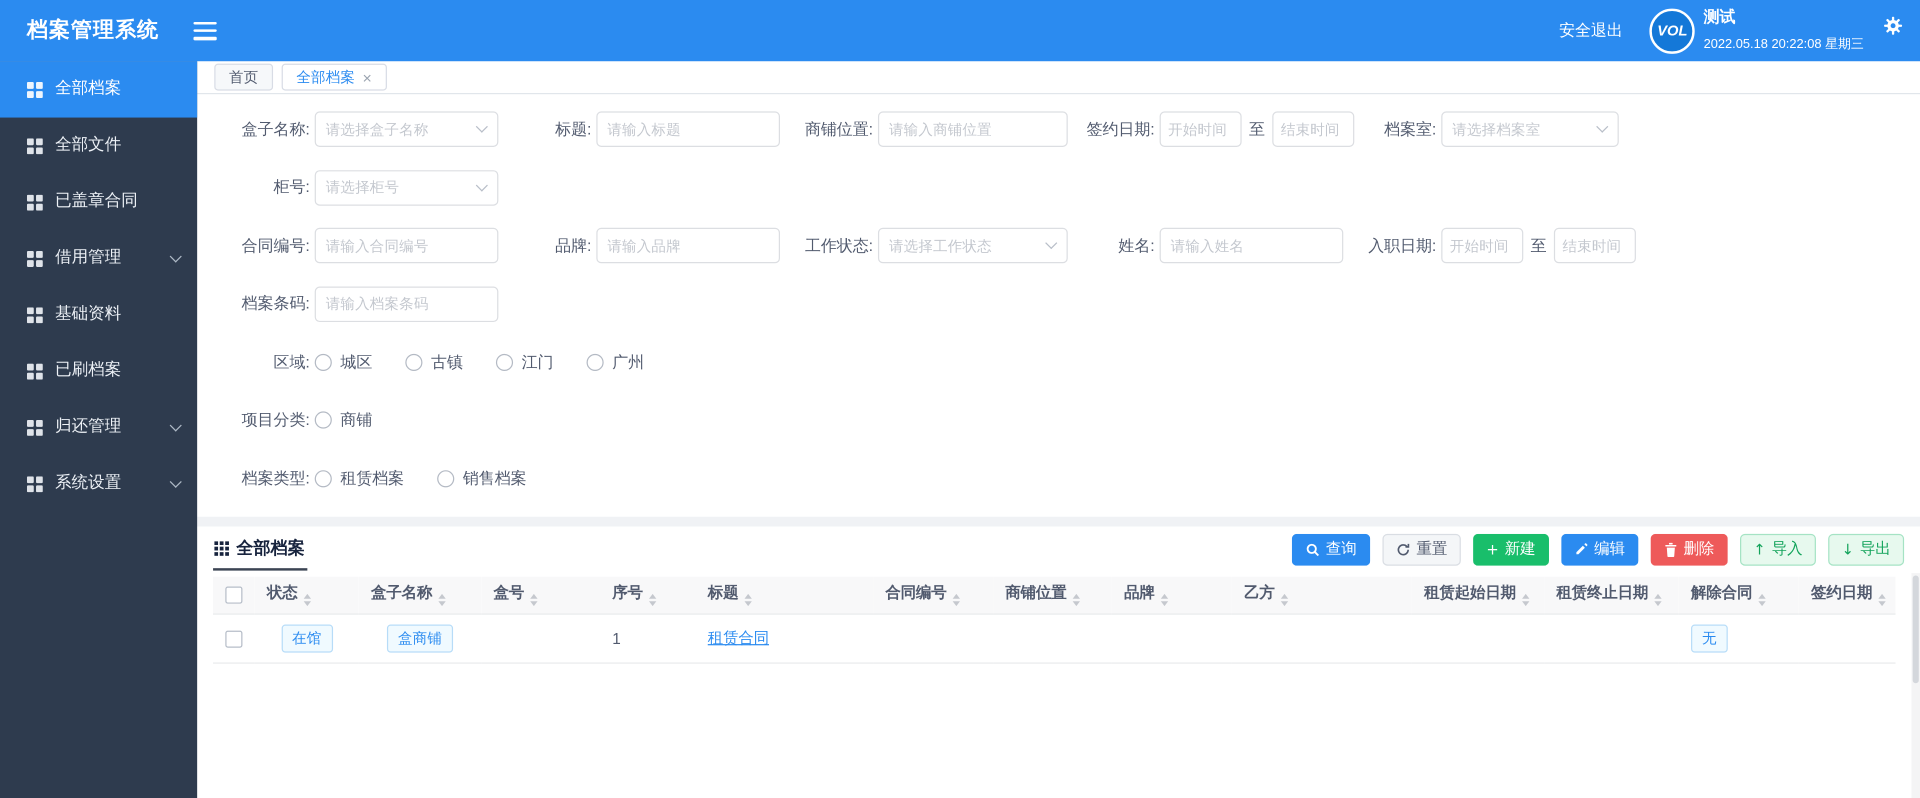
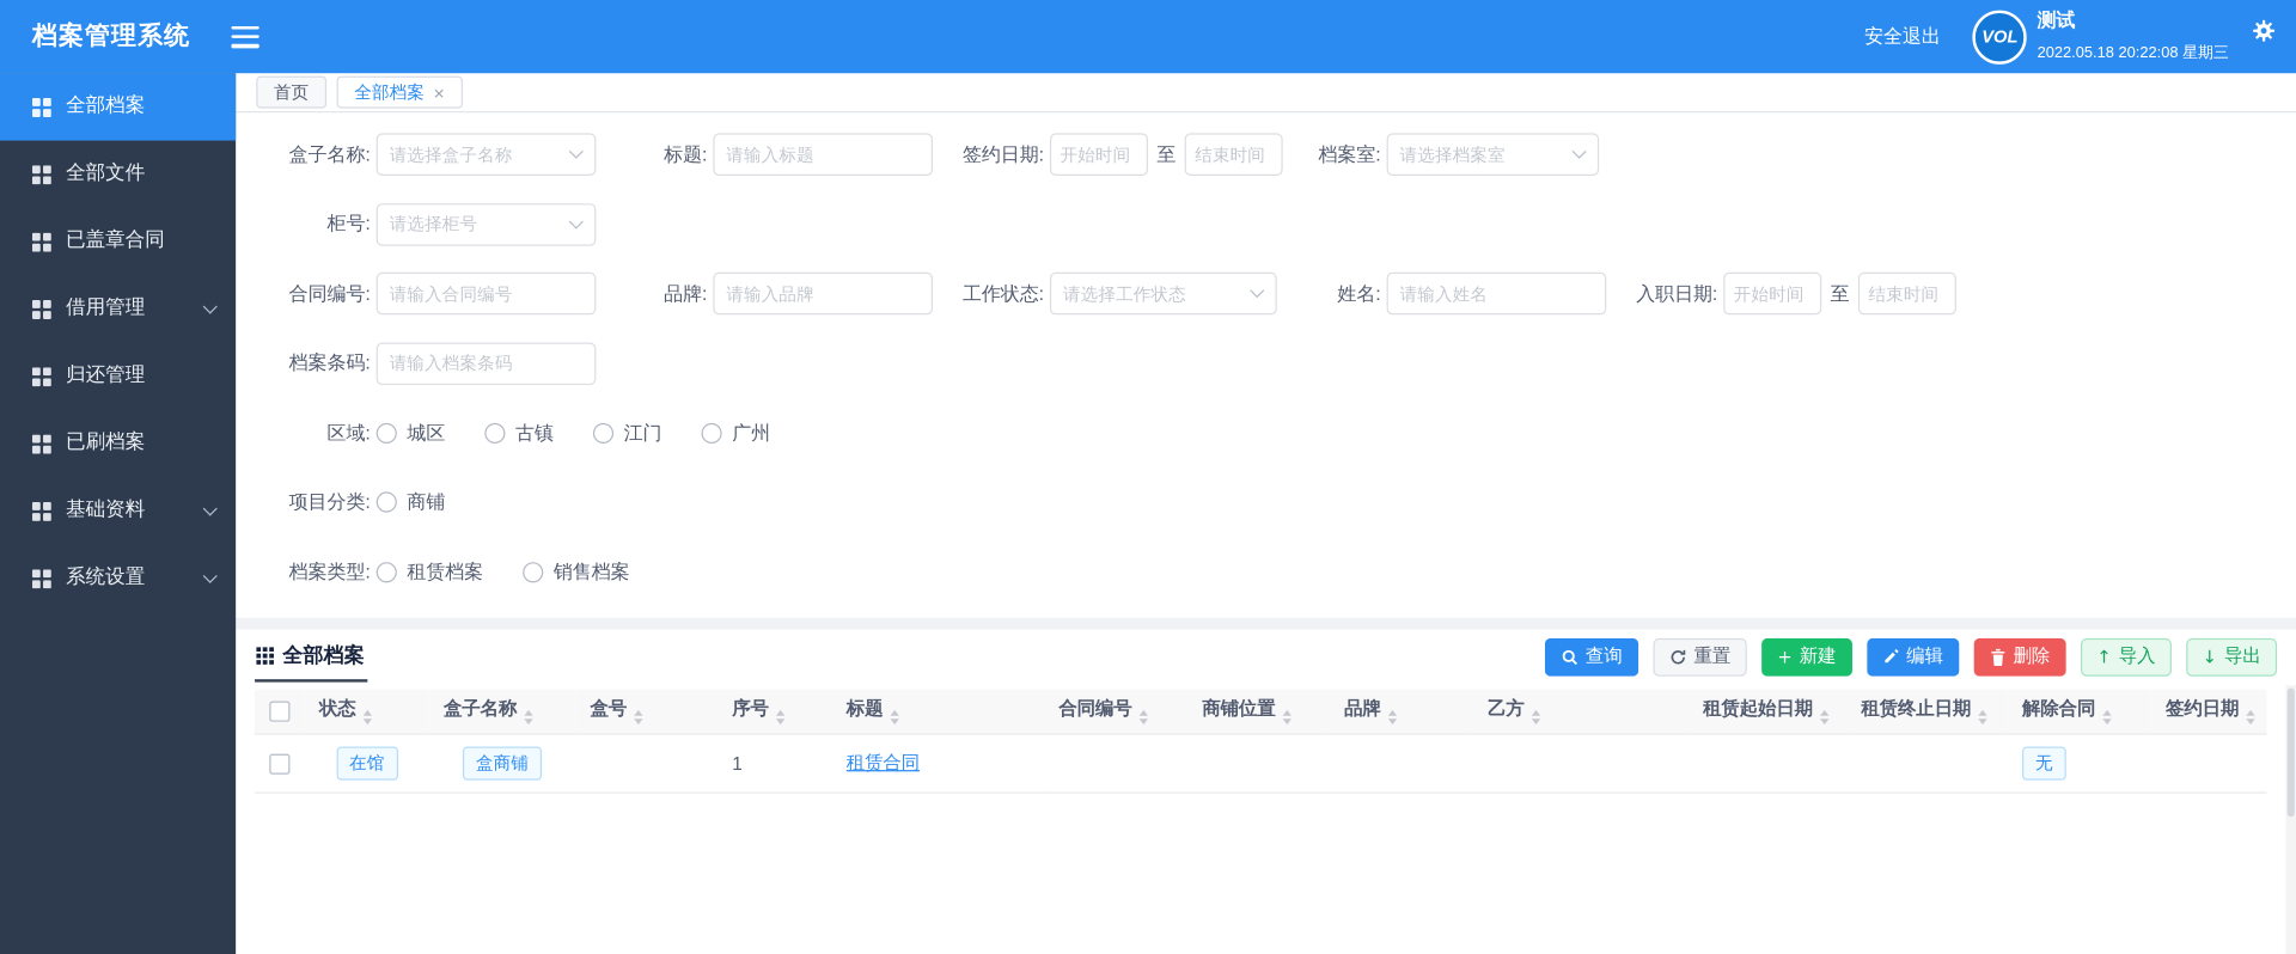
  档案管理系统
  安全退出
  VOL
  测试
  2022.05.18 20:22:08 星期三
  全部档案
  全部文件
  已盖章合同
  借用管理
- 基础资料
+ 归还管理
  已刷档案
- 归还管理
+ 基础资料
  系统设置
  首页
  全部档案
  ×
  盒子名称:
  请选择盒子名称
  标题:
  请输入标题
- 商铺位置:
- 请输入商铺位置
  签约日期:
  开始时间
  至
  结束时间
  档案室:
  请选择档案室
  柜号:
  请选择柜号
  合同编号:
  请输入合同编号
  品牌:
  请输入品牌
  工作状态:
  请选择工作状态
  姓名:
  请输入姓名
  入职日期:
  开始时间
  至
  结束时间
  档案条码:
  请输入档案条码
  区域:
  城区
  古镇
  江门
  广州
  项目分类:
  商铺
  档案类型:
  租赁档案
  销售档案
  全部档案
  查询
  重置
  +
  新建
  编辑
  删除
  ↑
  导入
  ↓
  导出
  	状态	盒子名称	盒号	序号	标题	合同编号	商铺位置	品牌	乙方	租赁起始日期	租赁终止日期	解除合同	签约日期
  	在馆	盒商铺		1	租赁合同							无
